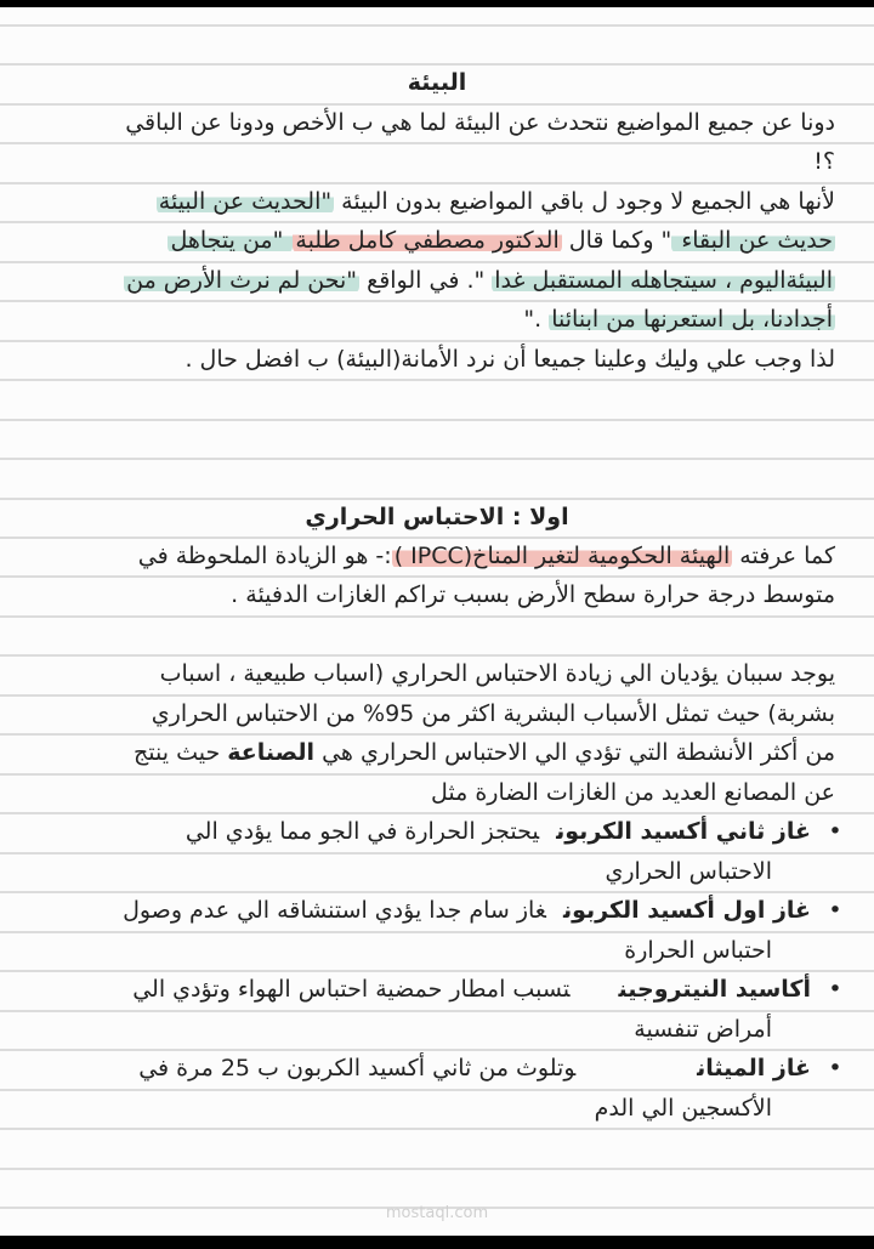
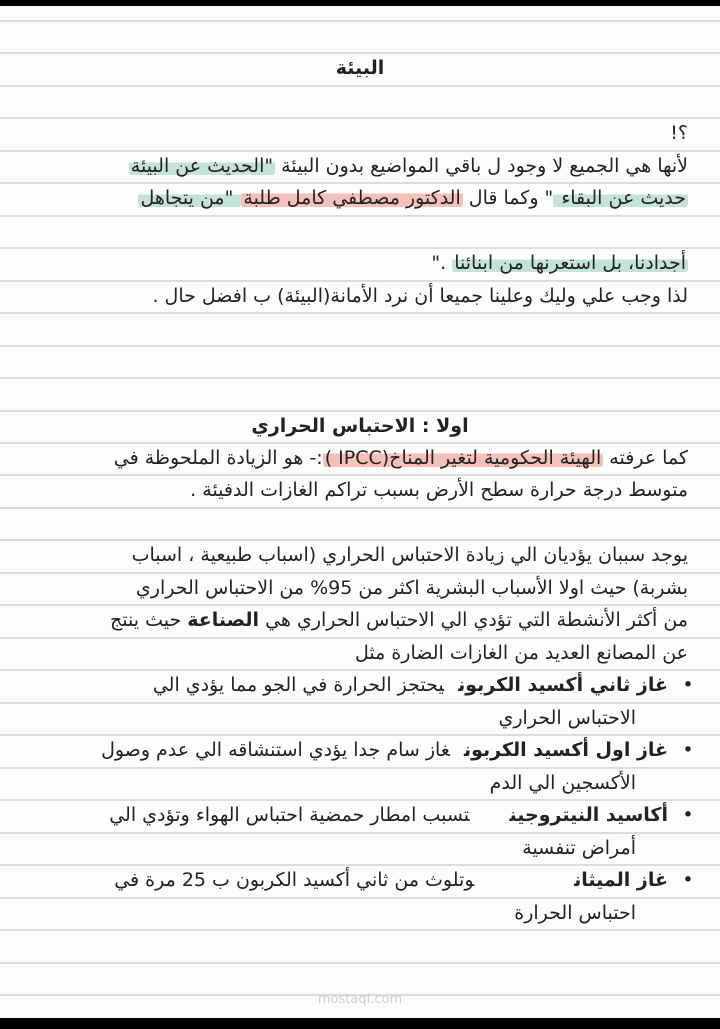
  البيئة
- دونا عن جميع المواضيع نتحدث عن البيئة لما هي ب الأخص ودونا عن الباقي
  ؟!
  لأنها هي الجميع لا وجود ل باقي المواضيع بدون البيئة "الحديث عن البيئة
  حديث عن البقاء " وكما قال الدكتور مصطفي كامل طلبة "من يتجاهل
- البيئةاليوم ، سيتجاهله المستقبل غدا ". في الواقع "نحن لم نرث الأرض من
  أجدادنا، بل استعرنها من ابنائنا ."
  لذا وجب علي وليك وعلينا جميعا أن نرد الأمانة(البيئة) ب افضل حال .
  اولا : الاحتباس الحراري
  كما عرفته الهيئة الحكومية لتغير المناخ(IPCC ):- هو الزيادة الملحوظة في
  متوسط درجة حرارة سطح الأرض بسبب تراكم الغازات الدفيئة .
  يوجد سببان يؤديان الي زيادة الاحتباس الحراري (اسباب طبيعية ، اسباب
- بشربة) حيث تمثل الأسباب البشرية اكثر من 95% من الاحتباس الحراري
+ بشربة) حيث اولا الأسباب البشرية اكثر من 95% من الاحتباس الحراري
  من أكثر الأنشطة التي تؤدي الي الاحتباس الحراري هي الصناعة حيث ينتج
  عن المصانع العديد من الغازات الضارة مثل
  •
  غاز ثاني أكسيد الكربونيحتجز الحرارة في الجو مما يؤدي الي
  الاحتباس الحراري
  •
  غاز اول أكسيد الكربونغاز سام جدا يؤدي استنشاقه الي عدم وصول
- احتباس الحرارة
+ الأكسجين الي الدم
  •
  أكاسيد النيتروجينتسبب امطار حمضية احتباس الهواء وتؤدي الي
  أمراض تنفسية
  •
  غاز الميثانوتلوث من ثاني أكسيد الكربون ب 25 مرة في
- الأكسجين الي الدم
+ احتباس الحرارة
  mostaql.com
